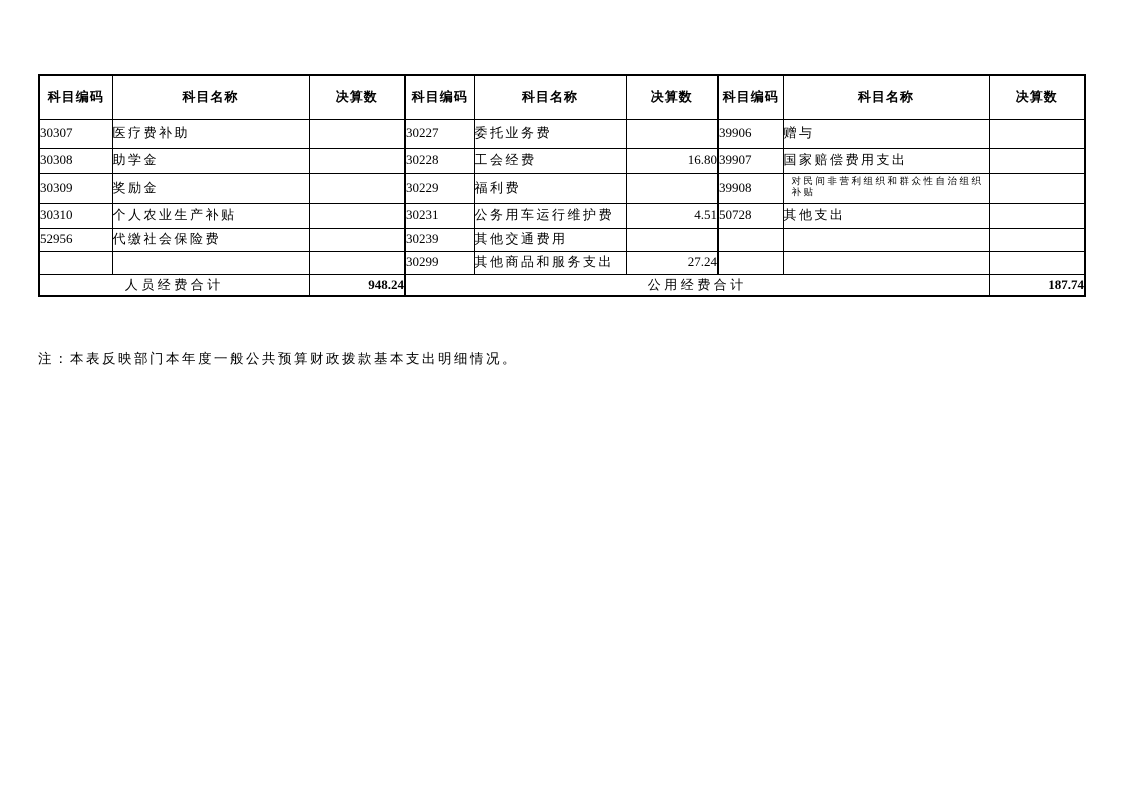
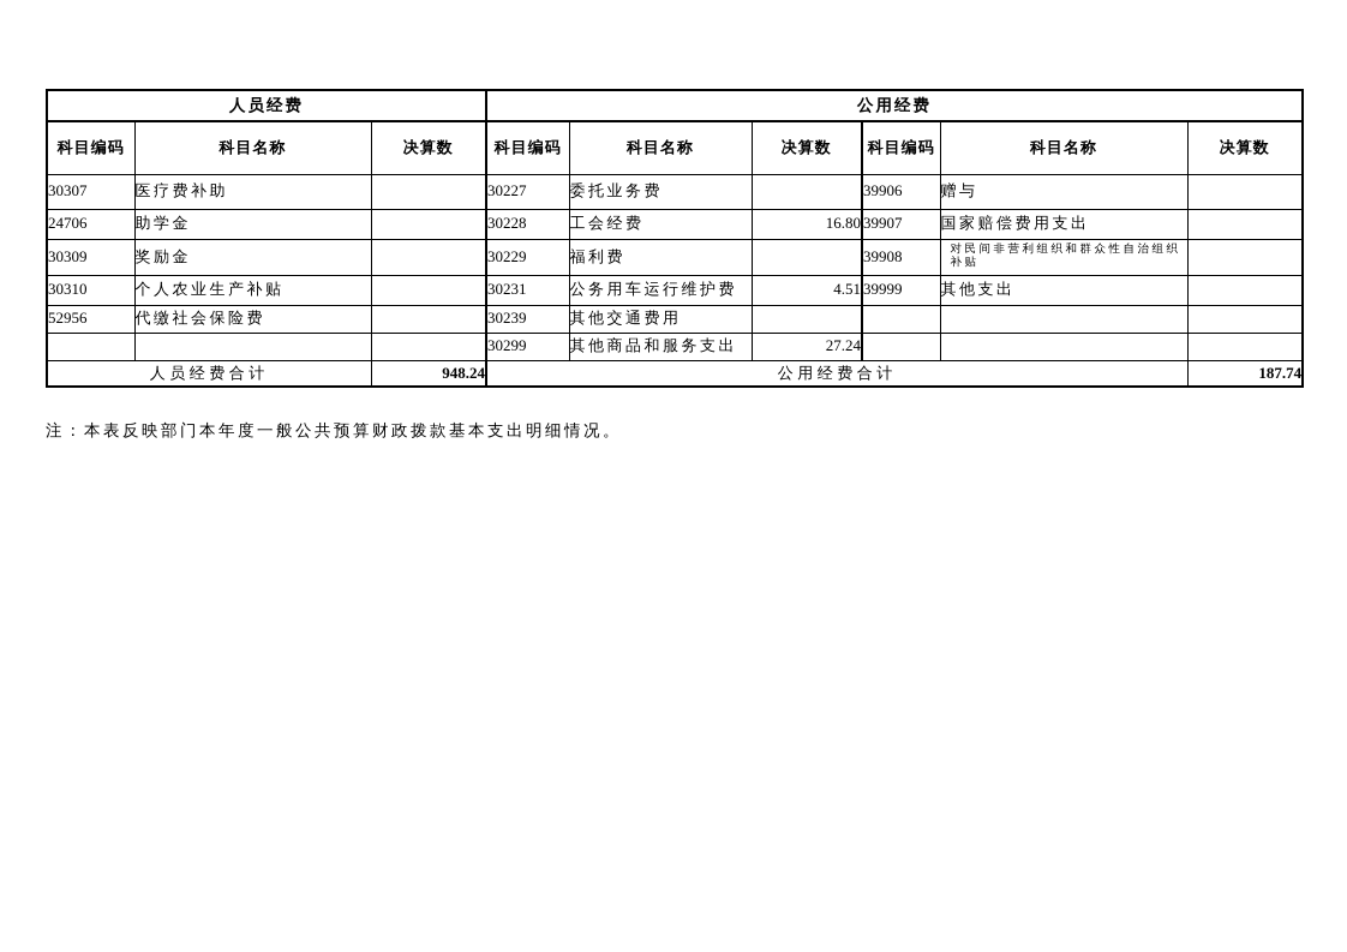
+ 人员经费	公用经费
  科目编码	科目名称	决算数	科目编码	科目名称	决算数	科目编码	科目名称	决算数
  30307	医疗费补助		30227	委托业务费		39906	赠与
- 30308	助学金		30228	工会经费	16.80	39907	国家赔偿费用支出
+ 24706	助学金		30228	工会经费	16.80	39907	国家赔偿费用支出
  30309	奖励金		30229	福利费		39908	对民间非营利组织和群众性自治组织补贴
- 30310	个人农业生产补贴		30231	公务用车运行维护费	4.51	50728	其他支出
+ 30310	个人农业生产补贴		30231	公务用车运行维护费	4.51	39999	其他支出
  52956	代缴社会保险费		30239	其他交通费用
  			30299	其他商品和服务支出	27.24
  人员经费合计	948.24	公用经费合计	187.74
  注：本表反映部门本年度一般公共预算财政拨款基本支出明细情况。
